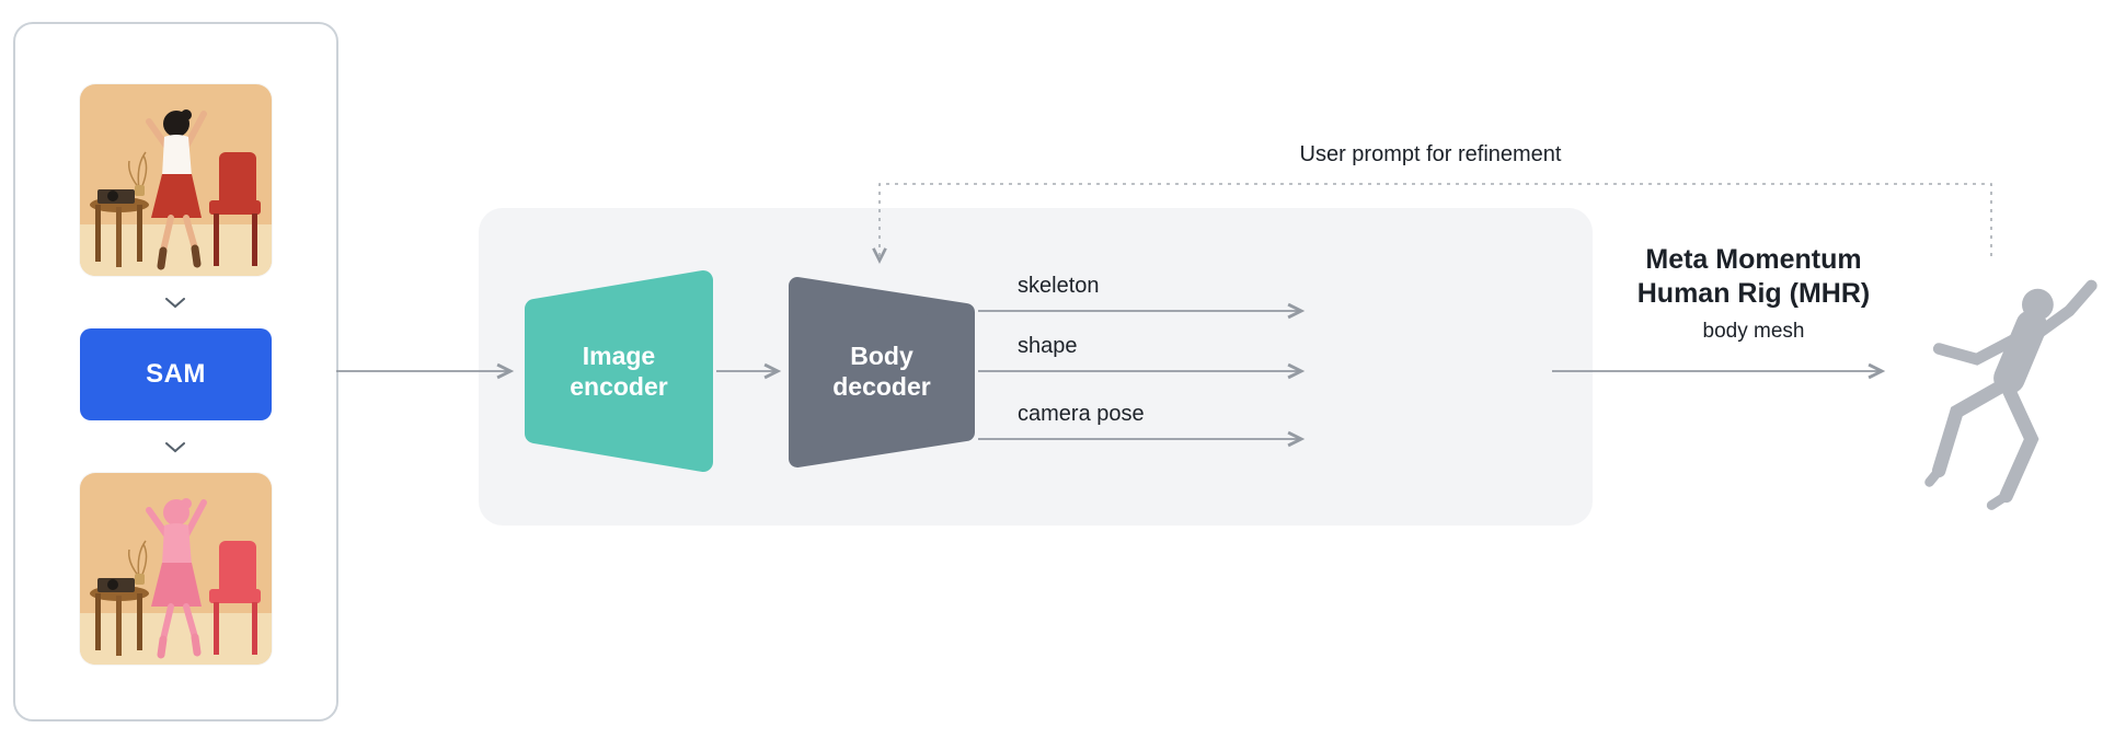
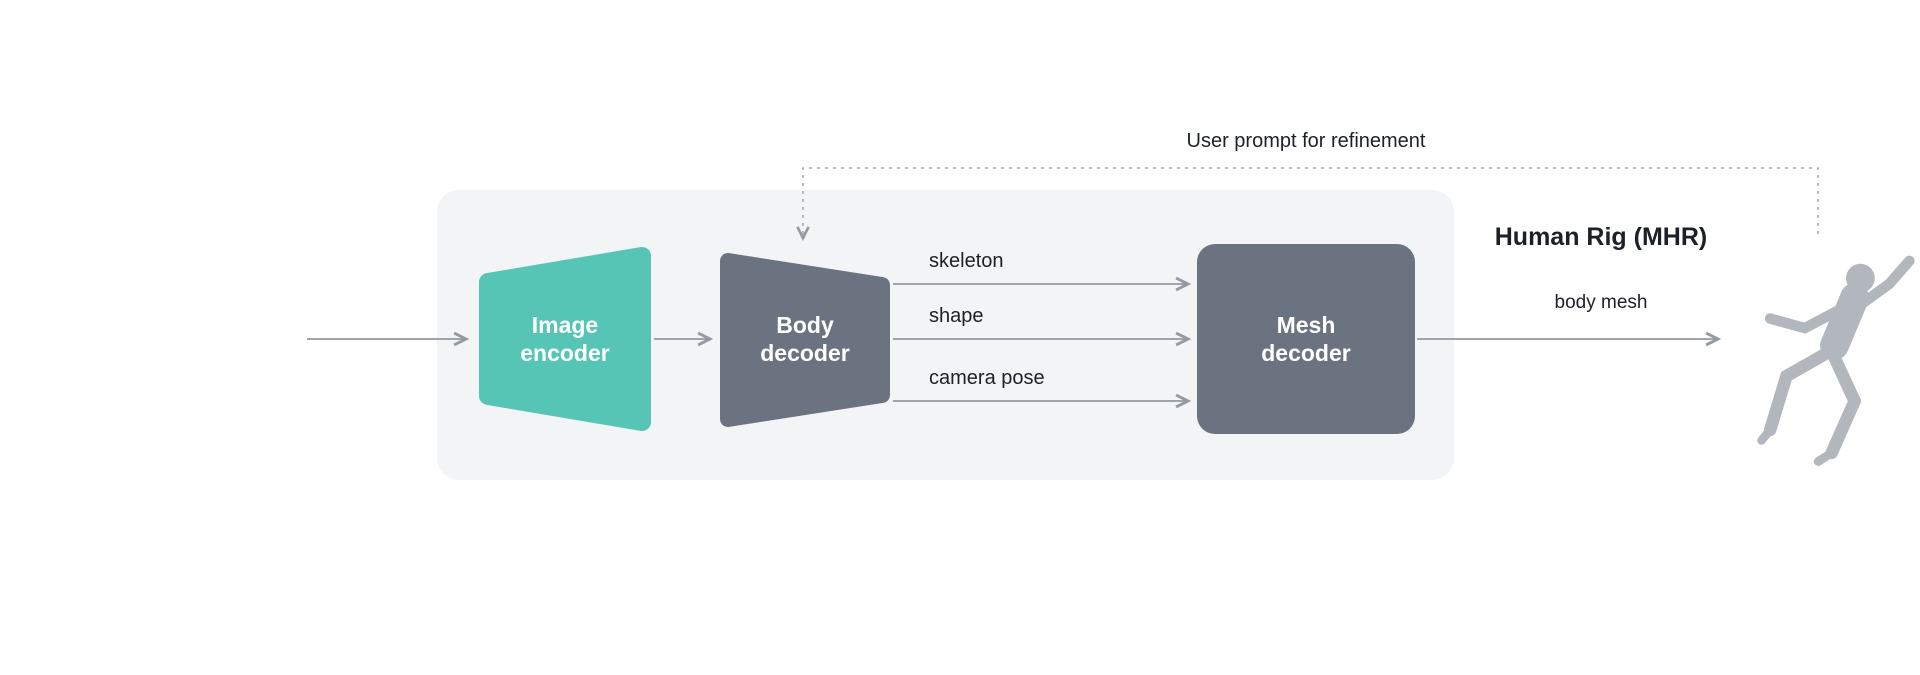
- SAM
  Image encoder
  Body decoder
+ Mesh decoder
  skeleton
  shape
  camera pose
  User prompt for refinement
- Meta Momentum
  Human Rig (MHR)
  body mesh
